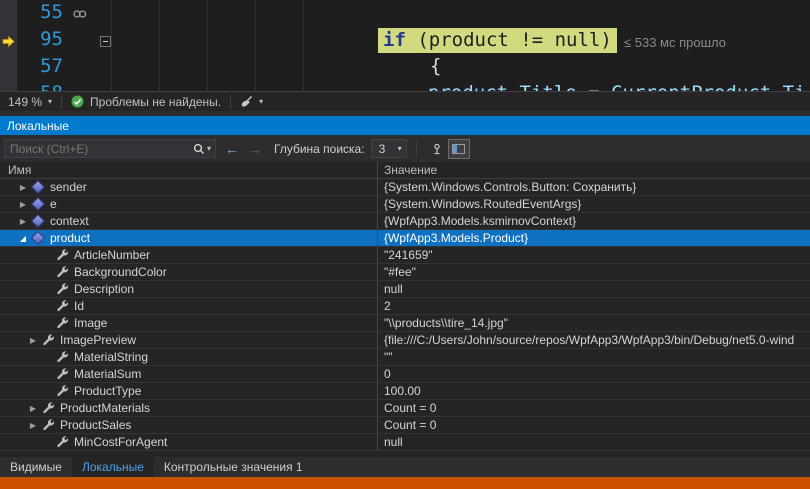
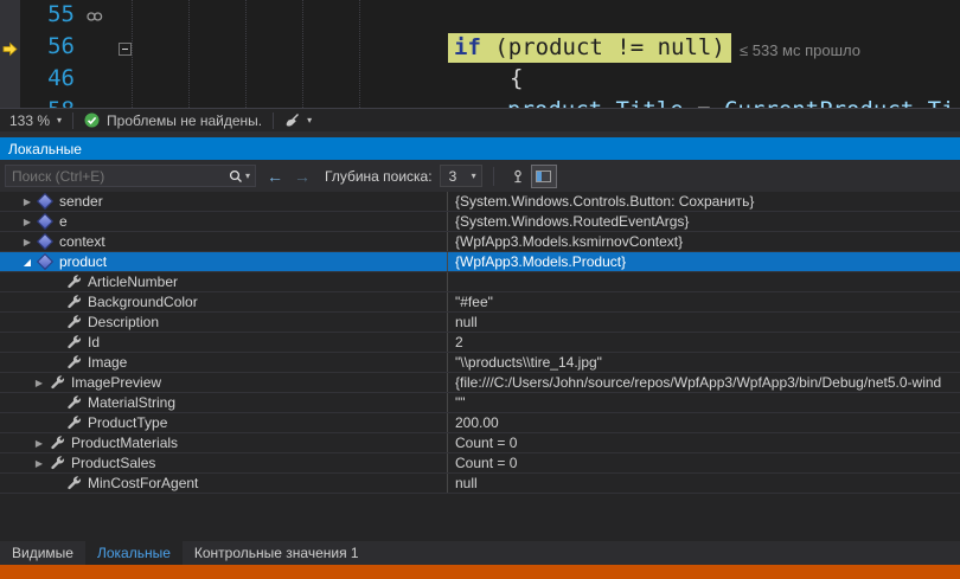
  55
- 95
+ 56
  if (product != null)
  ≤ 533 мс прошло
- 57
+ 46
  {
- 149 %
+ 133 %
  ▾
  Проблемы не найдены.
  ▾
  Локальные
  Поиск (Ctrl+E)
  ▾
  ←
  →
  Глубина поиска:
  3
  ▾
- Имя
- Значение
  ▶
  sender
  {System.Windows.Controls.Button: Сохранить}
  ▶
  e
  {System.Windows.RoutedEventArgs}
  ▶
  context
  {WpfApp3.Models.ksmirnovContext}
  ◢
  product
  {WpfApp3.Models.Product}
  ArticleNumber
- "241659"
  BackgroundColor
  "#fee"
  Description
  null
  Id
  2
  Image
  "\\products\\tire_14.jpg"
  ▶
  ImagePreview
  {file:///C:/Users/John/source/repos/WpfApp3/WpfApp3/bin/Debug/net5.0-wind
  MaterialString
  ""
- MaterialSum
- 0
  ProductType
- 100.00
+ 200.00
  ▶
  ProductMaterials
  Count = 0
  ▶
  ProductSales
  Count = 0
  MinCostForAgent
  null
  Видимые
  Локальные
  Контрольные значения 1
